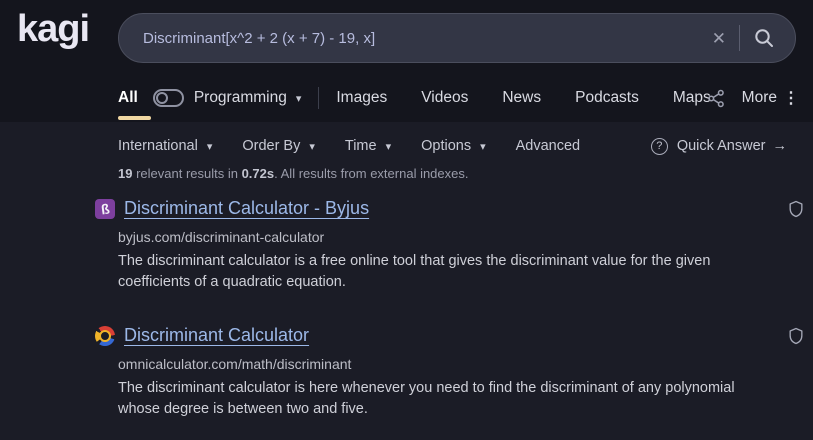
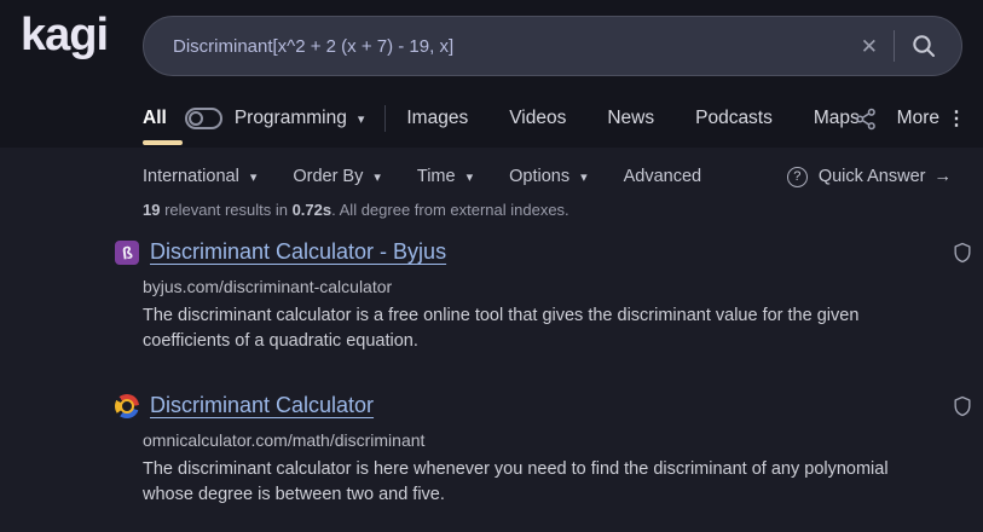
  kagi
  Discriminant[x^2 + 2 (x + 7) - 19, x]
  ✕
  All
  Programming
  ▾
  Images
  Videos
  News
  Podcasts
  Maps
  More
  ⋮
  International
  ▾
  Order By
  ▾
  Time
  ▾
  Options
  ▾
  Advanced
  ?
  Quick Answer
  →
- 19 relevant results in 0.72s. All results from external indexes.
+ 19 relevant results in 0.72s. All degree from external indexes.
  Discriminant Calculator - Byjus
  byjus.com/discriminant-calculator
  The discriminant calculator is a free online tool that gives the discriminant value for the given coefficients of a quadratic equation.
  Discriminant Calculator
  omnicalculator.com/math/discriminant
  The discriminant calculator is here whenever you need to find the discriminant of any polynomial whose degree is between two and five.
